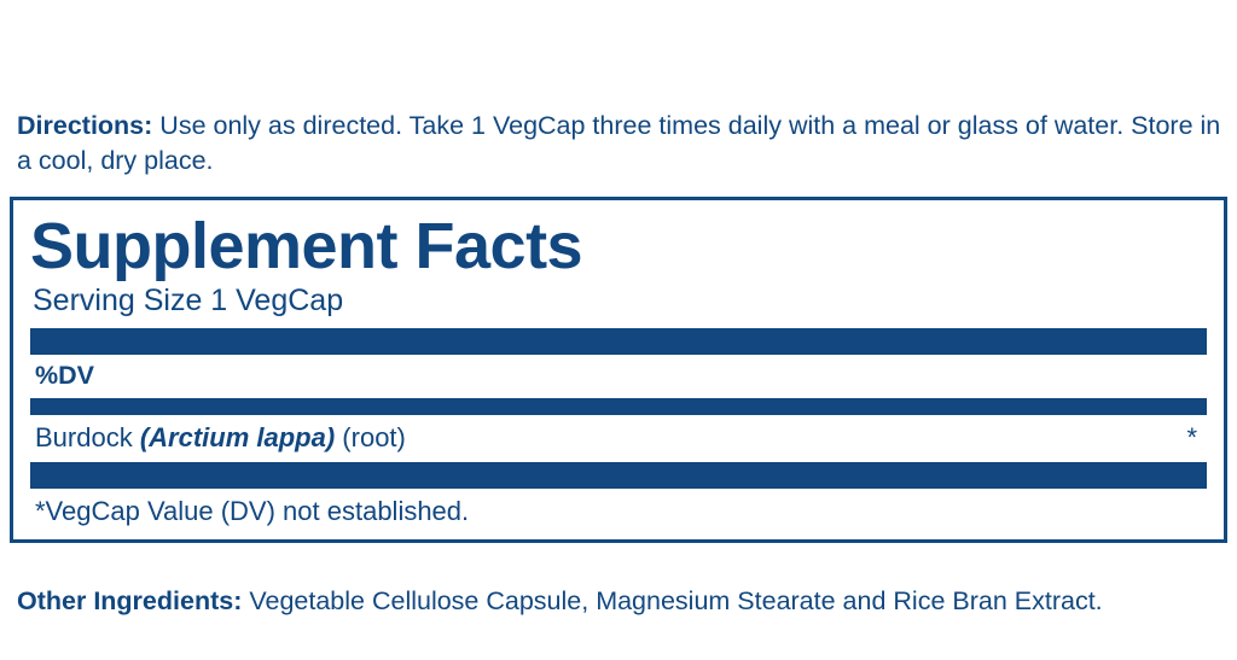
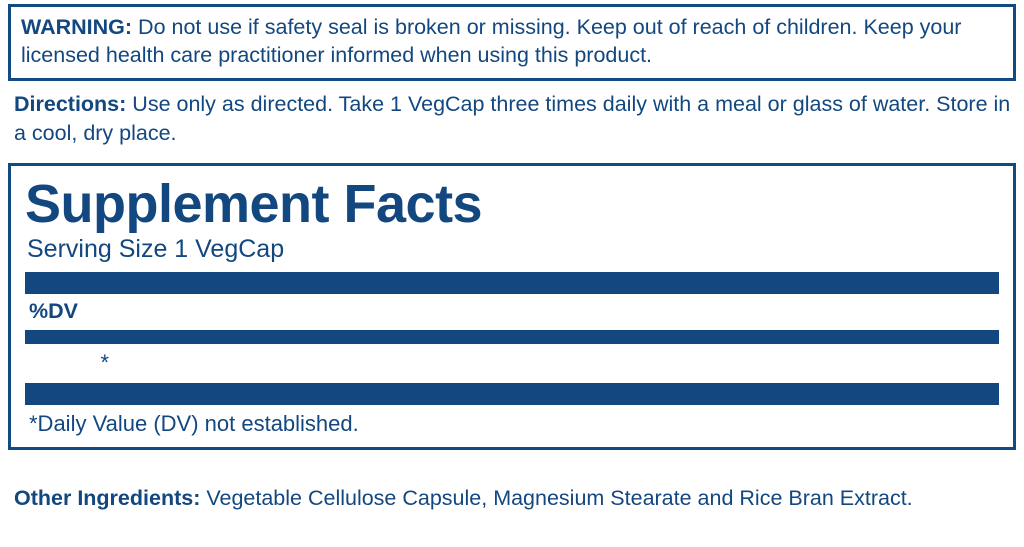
+ WARNING: Do not use if safety seal is broken or missing. Keep out of reach of children. Keep your licensed health care practitioner informed when using this product.
  Directions: Use only as directed. Take 1 VegCap three times daily with a meal or glass of water. Store in a cool, dry place.
  Supplement Facts
  Serving Size 1 VegCap
  %DV
- Burdock (Arctium lappa) (root)
  *
- *VegCap Value (DV) not established.
+ *Daily Value (DV) not established.
  Other Ingredients: Vegetable Cellulose Capsule, Magnesium Stearate and Rice Bran Extract.
